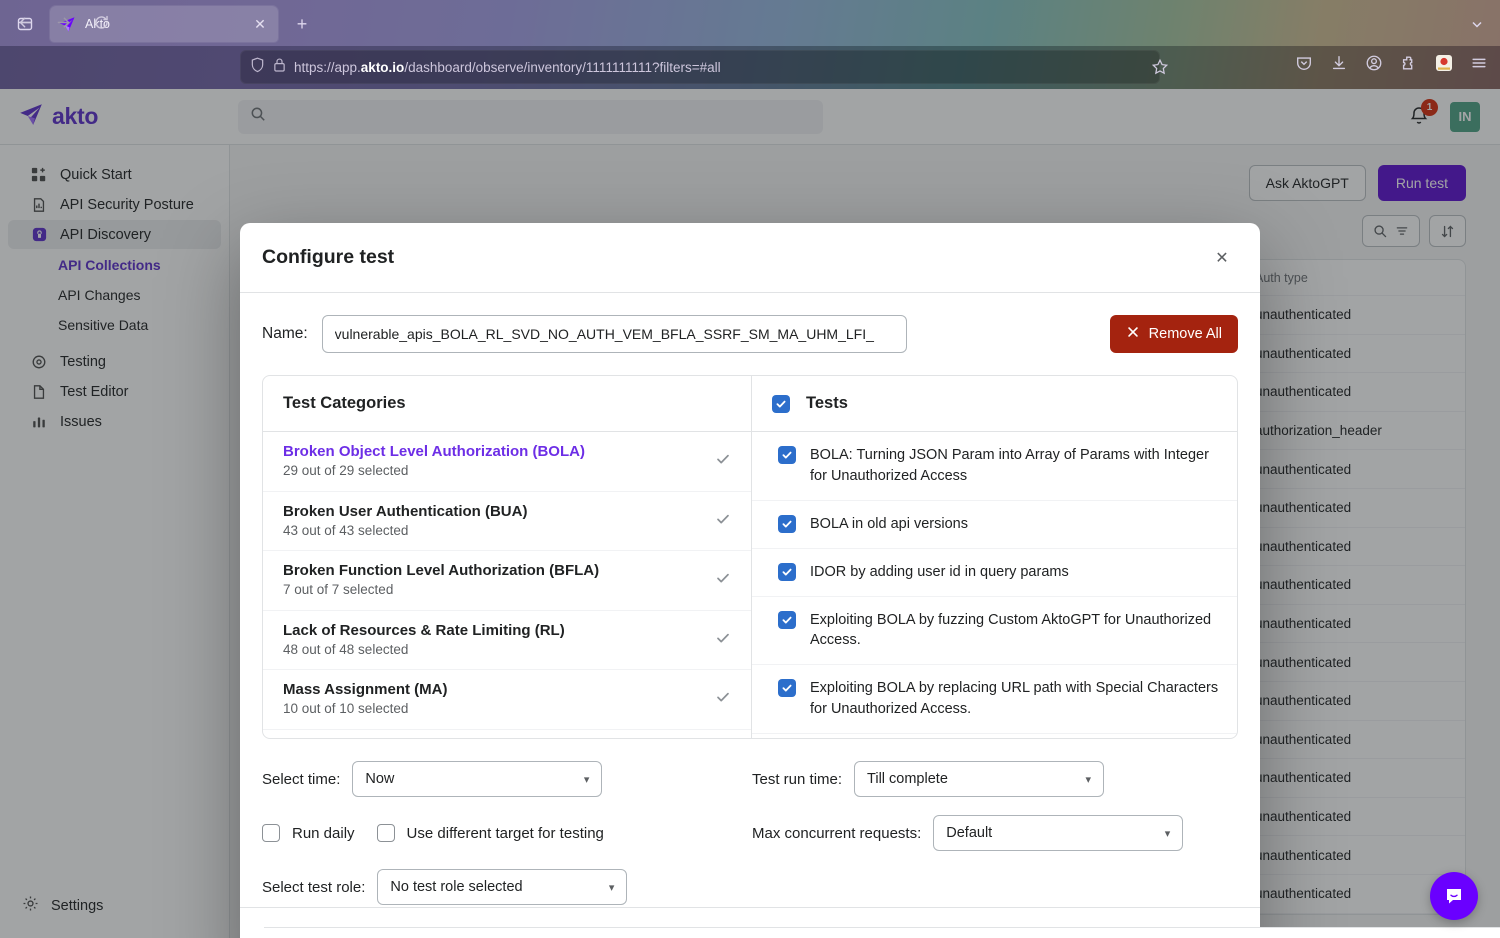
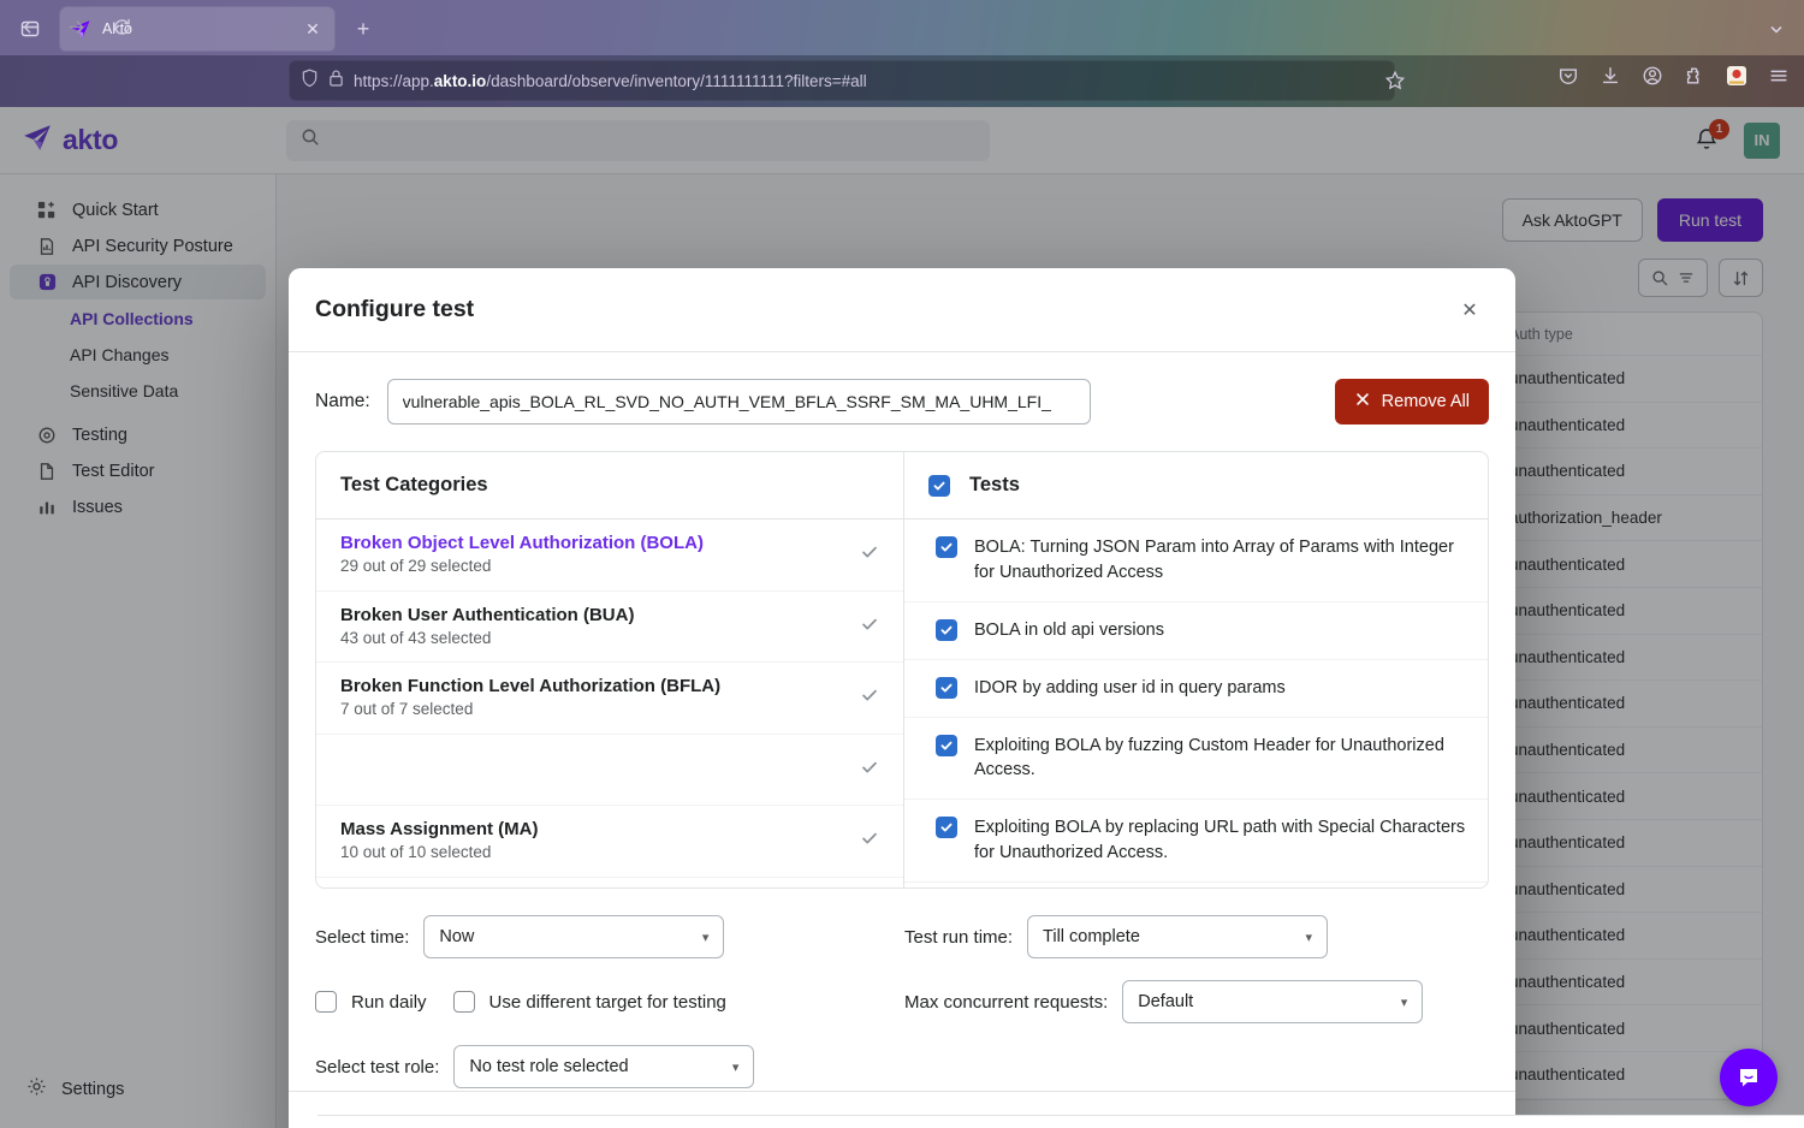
  ✕
  +
  https://app.akto.io/dashboard/observe/inventory/1111111111?filters=#all
  akto
  1
  IN
  Quick Start
  API Security Posture
  API Discovery
  API Collections
  API Changes
  Sensitive Data
  Testing
  Test Editor
  Issues
  Settings
  Ask AktoGPT
  Run test
  uth type
  nauthenticated
  nauthenticated
  nauthenticated
  uthorization_header
  nauthenticated
  nauthenticated
  nauthenticated
  nauthenticated
  nauthenticated
  nauthenticated
  nauthenticated
  nauthenticated
  nauthenticated
  nauthenticated
  nauthenticated
  nauthenticated
  Configure test
  ✕
  Name:
  vulnerable_apis_BOLA_RL_SVD_NO_AUTH_VEM_BFLA_SSRF_SM_MA_UHM_LFI_
  Remove All
  Test Categories
  Broken Object Level Authorization (BOLA)
  29 out of 29 selected
  Broken User Authentication (BUA)
  43 out of 43 selected
  Broken Function Level Authorization (BFLA)
  7 out of 7 selected
- Lack of Resources & Rate Limiting (RL)
- 48 out of 48 selected
  Mass Assignment (MA)
  10 out of 10 selected
  Tests
  BOLA: Turning JSON Param into Array of Params with Integer for Unauthorized Access
  BOLA in old api versions
  IDOR by adding user id in query params
- Exploiting BOLA by fuzzing Custom AktoGPT for Unauthorized Access.
+ Exploiting BOLA by fuzzing Custom Header for Unauthorized Access.
  Exploiting BOLA by replacing URL path with Special Characters for Unauthorized Access.
  Select time:
  Now
  ▾
  Test run time:
  Till complete
  ▾
  Run daily
  Use different target for testing
  Max concurrent requests:
  Default
  ▾
  Select test role:
  No test role selected
  ▾
